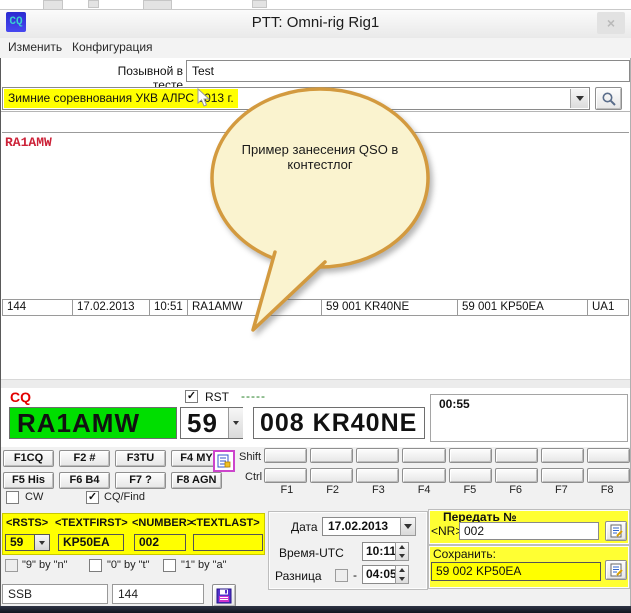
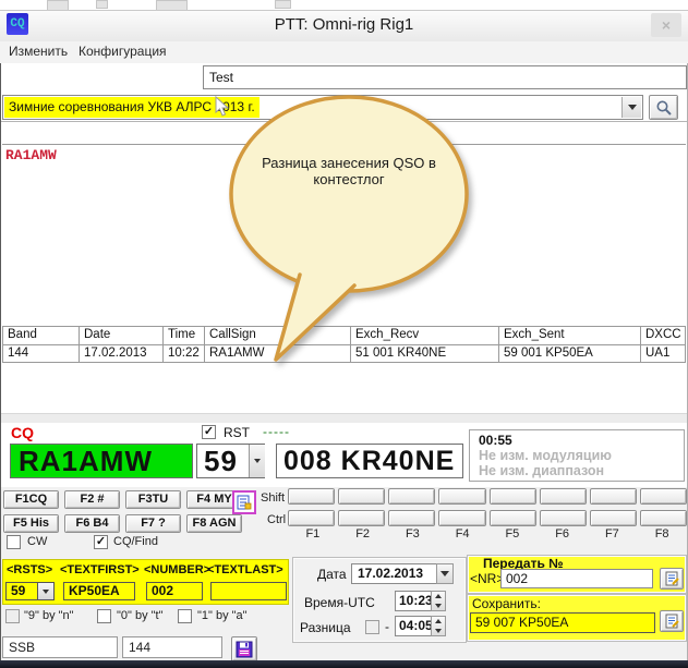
  CQ
  PTT: Omni-rig Rig1
  ×
  Изменить
  Конфигурация
- Позывной в тесте
  Test
  Зимние соревнования УКВ АЛРС13 г.
  RA1AMW
+ Band
+ Date
+ Time
+ CallSign
+ Exch_Recv
+ Exch_Sent
+ DXCC
  144
  17.02.2013
- 10:51
+ 10:22
  RA1AMW
- 59 001 KR40NE
+ 51 001 KR40NE
  59 001 KP50EA
  UA1
  CQ
  RST
  -----
  RA1AMW
  59
  008 KR40NE
  00:55
+ Не изм. модуляцию
+ Не изм. диаппазон
  F1CQ
  F2 #
  F3TU
  F4 MY
  F5 His
  F6 B4
  F7 ?
  F8 AGN
  Shift
  Ctrl
  F1
  F2
  F3
  F4
  F5
  F6
  F7
  F8
  CW
  CQ/Find
  <RSTS>
  <TEXTFIRST>
  <NUMBER>
  <TEXTLAST>
  59
  KP50EA
  002
  "9" by "n"
  "0" by "t"
  "1" by "a"
  Дата
  17.02.2013
  Время-UTC
- 10:11
+ 10:23
  Разница
  -
  04:05
  Передать №
  002
  Сохранить:
- 59 002 KP50EA
+ 59 007 KP50EA
  SSB
  144
- Пример занесения QSO в контестлог
+ Разница занесения QSO в контестлог
